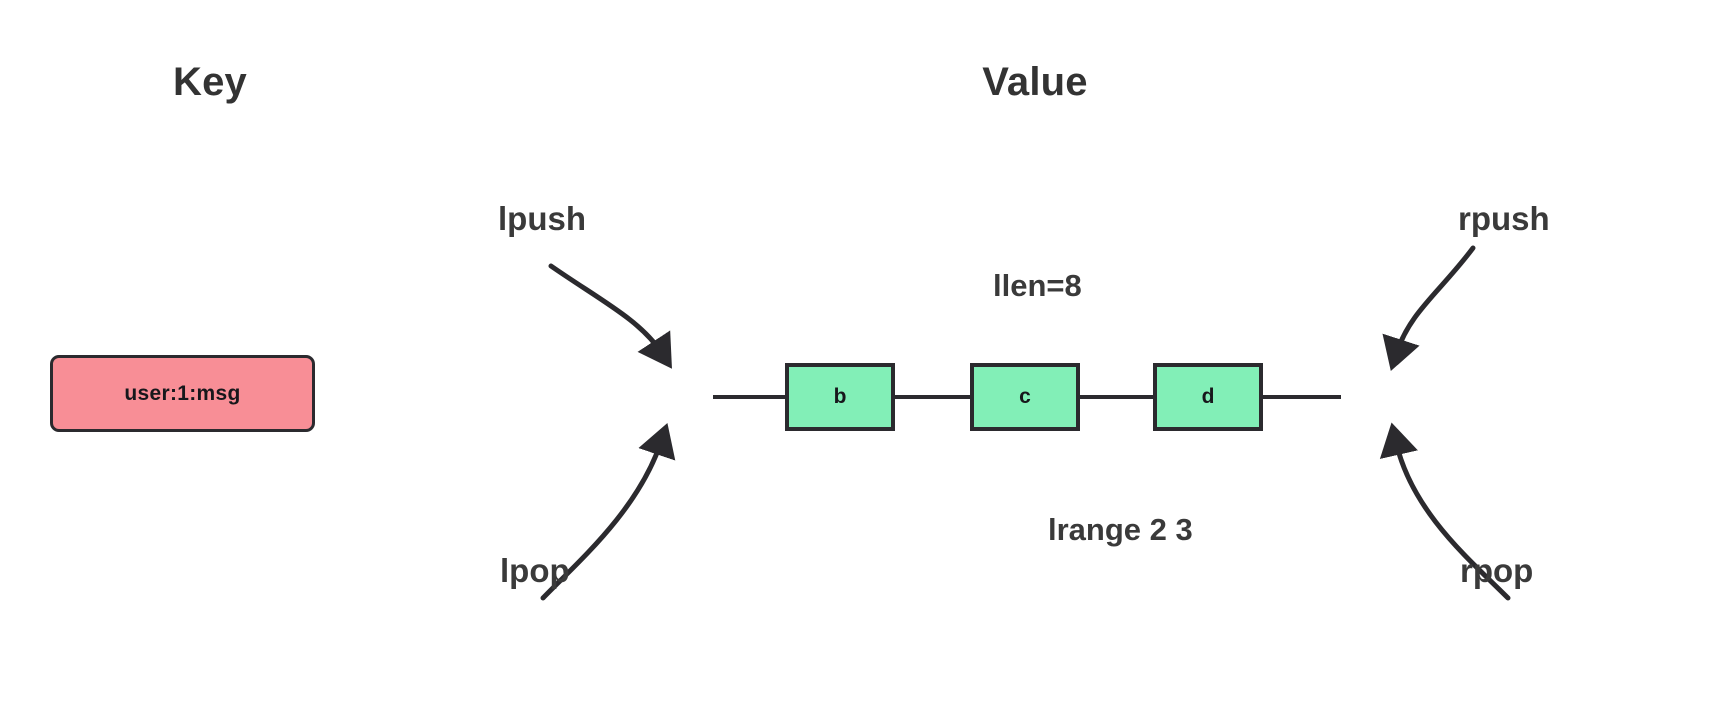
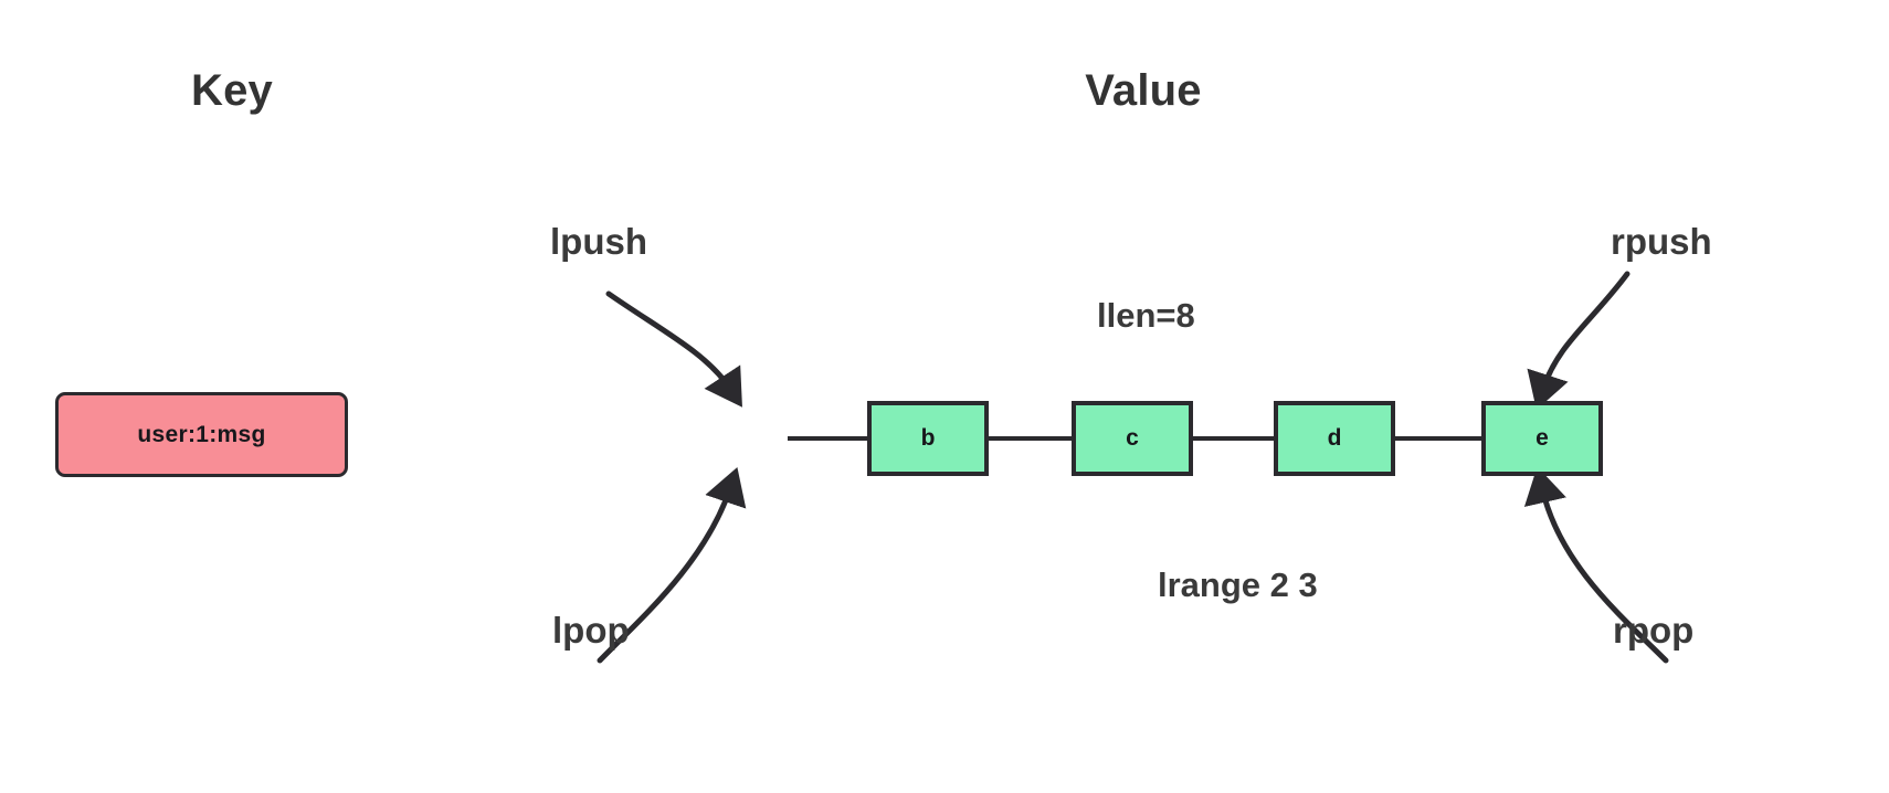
  Key
  Value
  user:1:msg
  b
  c
  d
+ e
  lpush
  rpush
  lpop
  rpop
  llen=8
  lrange 2 3
